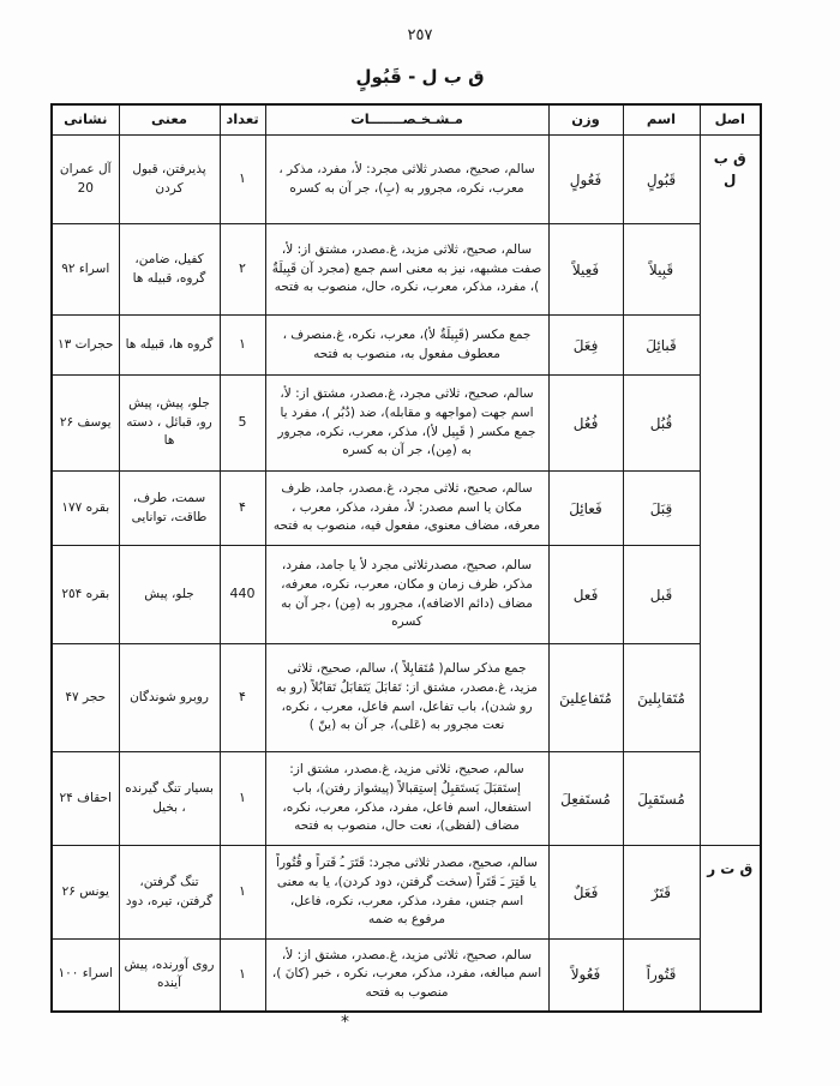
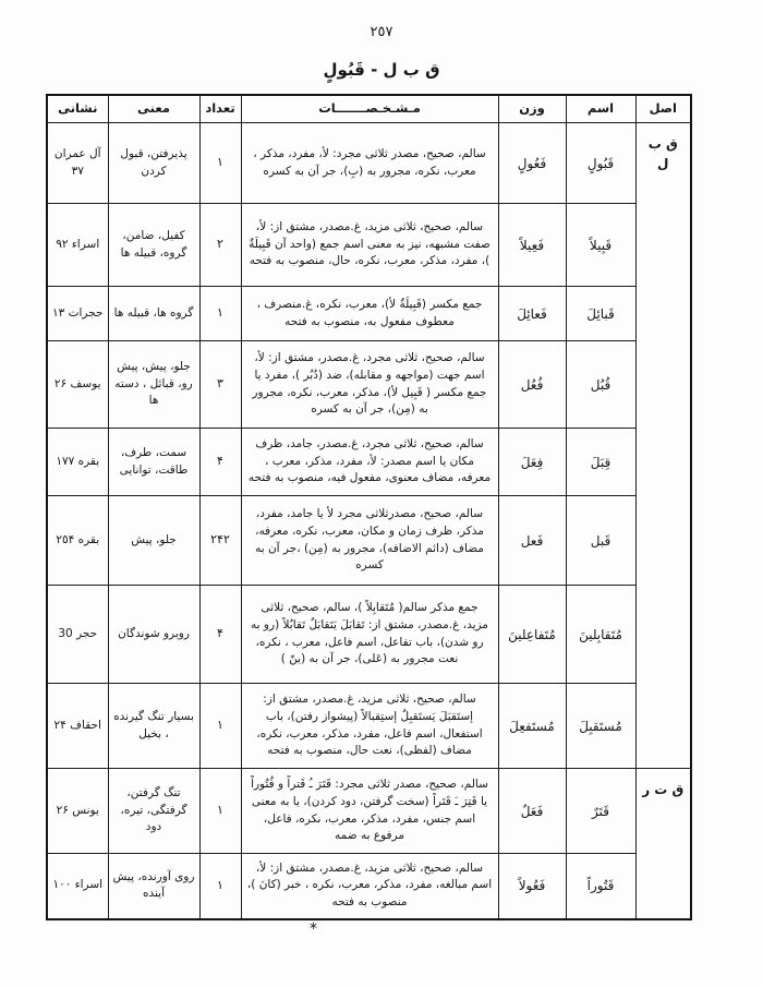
  ٢٥٧
  ق ب ل - قَبُولٍ
  اصل	اسم	وزن	مـشـخـصـــــــات	تعداد	معنی	نشانی
- ق ب ل	قَبُولٍ	فَعُولٍ	سالم، صحیح، مصدر ثلاثی مجرد: لأ، مفرد، مذکر ، معرب، نکره، مجرور به (بِ)، جر آن به کسره	١	پذیرفتن، قبول کردن	آل عمران 20
+ ق ب ل	قَبُولٍ	فَعُولٍ	سالم، صحیح، مصدر ثلاثی مجرد: لأ، مفرد، مذکر ، معرب، نکره، مجرور به (بِ)، جر آن به کسره	١	پذیرفتن، قبول کردن	آل عمران ٣٧
- قَبِیلاً	فَعِیلاً	سالم، صحیح، ثلاثی مزید، غ.مصدر، مشتق از: لأ، صفت مشبهه، نیز به معنی اسم جمع (مجرد آن قَبِیلَةٌ )، مفرد، مذکر، معرب، نکره، حال، منصوب به فتحه	٢	کفیل، ضامن، گروه، قبیله ها	اسراء ٩٢
+ قَبِیلاً	فَعِیلاً	سالم، صحیح، ثلاثی مزید، غ.مصدر، مشتق از: لأ، صفت مشبهه، نیز به معنی اسم جمع (واحد آن قَبِیلَةٌ )، مفرد، مذکر، معرب، نکره، حال، منصوب به فتحه	٢	کفیل، ضامن، گروه، قبیله ها	اسراء ٩٢
- قَبائِلَ	فِعَلَ	جمع مکسر (قَبِیلَةٌ لأ)، معرب، نکره، غ.منصرف ، معطوف مفعول به، منصوب به فتحه	١	گروه ها، قبیله ها	حجرات ١٣
+ قَبائِلَ	فَعائِلَ	جمع مکسر (قَبِیلَةٌ لأ)، معرب، نکره، غ.منصرف ، معطوف مفعول به، منصوب به فتحه	١	گروه ها، قبیله ها	حجرات ١٣
- قُبُل	فُعُل	سالم، صحیح، ثلاثی مجرد، غ.مصدر، مشتق از: لأ، اسم جهت (مواجهه و مقابله)، ضد (دُبُر )، مفرد یا جمع مکسر ( قَبِیل لأ)، مذکر، معرب، نکره، مجرور به (مِن)، جر آن به کسره	5	جلو، پیش، پیش رو، قبائل ، دسته ها	یوسف ٢۶
+ قُبُل	فُعُل	سالم، صحیح، ثلاثی مجرد، غ.مصدر، مشتق از: لأ، اسم جهت (مواجهه و مقابله)، ضد (دُبُر )، مفرد یا جمع مکسر ( قَبِیل لأ)، مذکر، معرب، نکره، مجرور به (مِن)، جر آن به کسره	٣	جلو، پیش، پیش رو، قبائل ، دسته ها	یوسف ٢۶
- قِبَلَ	فَعائِلَ	سالم، صحیح، ثلاثی مجرد، غ.مصدر، جامد، ظرف مکان یا اسم مصدر: لأ، مفرد، مذکر، معرب ، معرفه، مضاف معنوی، مفعول فیه، منصوب به فتحه	۴	سمت، طرف، طاقت، توانایی	بقره ١٧٧
+ قِبَلَ	فِعَلَ	سالم، صحیح، ثلاثی مجرد، غ.مصدر، جامد، ظرف مکان یا اسم مصدر: لأ، مفرد، مذکر، معرب ، معرفه، مضاف معنوی، مفعول فیه، منصوب به فتحه	۴	سمت، طرف، طاقت، توانایی	بقره ١٧٧
- قَبل	فَعل	سالم، صحیح، مصدرثلاثی مجرد لأ یا جامد، مفرد، مذکر، ظرف زمان و مکان، معرب، نکره، معرفه، مضاف (دائم الاضافه)، مجرور به (مِن) ،جر آن به کسره	440	جلو، پیش	بقره ٢٥۴
+ قَبل	فَعل	سالم، صحیح، مصدرثلاثی مجرد لأ یا جامد، مفرد، مذکر، ظرف زمان و مکان، معرب، نکره، معرفه، مضاف (دائم الاضافه)، مجرور به (مِن) ،جر آن به کسره	٢۴٢	جلو، پیش	بقره ٢٥۴
- مُتَقابِلینَ	مُتَفاعِلینَ	جمع مذکر سالم( مُتَقابِلاً )، سالم، صحیح، ثلاثی مزید، غ.مصدر، مشتق از: تَقابَلَ یَتَقابَلُ تَقابُلاً (رو به رو شدن)، باب تفاعل، اسم فاعل، معرب ، نکره، نعت مجرور به (عَلی)، جر آن به (ینّ )	۴	روبرو شوندگان	حجر ۴٧
+ مُتَقابِلینَ	مُتَفاعِلینَ	جمع مذکر سالم( مُتَقابِلاً )، سالم، صحیح، ثلاثی مزید، غ.مصدر، مشتق از: تَقابَلَ یَتَقابَلُ تَقابُلاً (رو به رو شدن)، باب تفاعل، اسم فاعل، معرب ، نکره، نعت مجرور به (عَلی)، جر آن به (ینّ )	۴	روبرو شوندگان	حجر 30
  مُستَقبِلَ	مُستَفعِلَ	سالم، صحیح، ثلاثی مزید، غ.مصدر، مشتق از: إستَقبَلَ یَستَقبِلُ إستِقبالاً (پیشواز رفتن)، باب استفعال، اسم فاعل، مفرد، مذکر، معرب، نکره، مضاف (لفظی)، نعت حال، منصوب به فتحه	١	بسیار تنگ گیرنده ، بخیل	احقاف ٢۴
- ق ت ر	قَتَرٌ	فَعَلٌ	سالم، صحیح، مصدر ثلاثی مجرد: قَتَرَ ـُ قَتراً و قُتُوراً یا قَتِرَ ـَ قَتَراً (سخت گرفتن، دود کردن)، یا به معنی اسم جنس، مفرد، مذکر، معرب، نکره، فاعل، مرفوع به ضمه	١	تنگ گرفتن، گرفتن، تیره، دود	یونس ٢۶
+ ق ت ر	قَتَرٌ	فَعَلٌ	سالم، صحیح، مصدر ثلاثی مجرد: قَتَرَ ـُ قَتراً و قُتُوراً یا قَتِرَ ـَ قَتَراً (سخت گرفتن، دود کردن)، یا به معنی اسم جنس، مفرد، مذکر، معرب، نکره، فاعل، مرفوع به ضمه	١	تنگ گرفتن، گرفتگی، تیره، دود	یونس ٢۶
  قَتُوراً	فَعُولاً	سالم، صحیح، ثلاثی مزید، غ.مصدر، مشتق از: لأ، اسم مبالغه، مفرد، مذکر، معرب، نکره ، خبر (کانَ )، منصوب به فتحه	١	روی آورنده، پیش آینده	اسراء ١٠٠
  *
